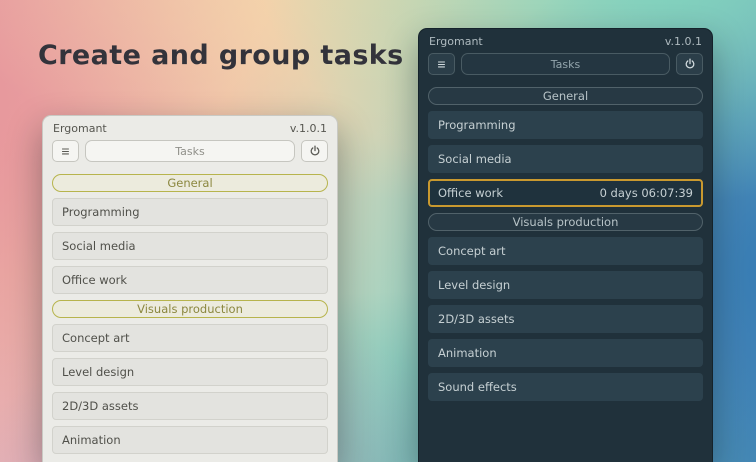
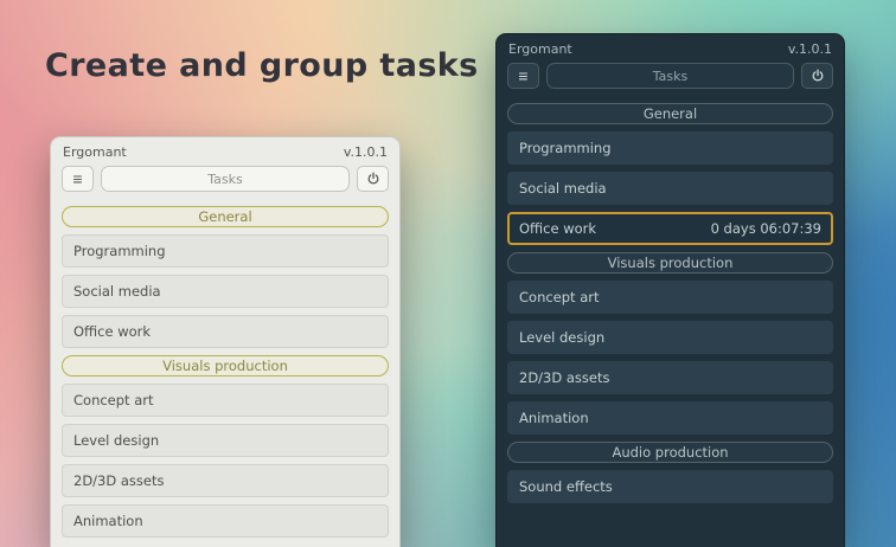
  Create and group tasks
  Ergomant
  v.1.0.1
  ≡
  Tasks
  General
  Programming
  Social media
  Office work
  Visuals production
  Concept art
  Level design
  2D/3D assets
  Animation
  Ergomant
  v.1.0.1
  ≡
  Tasks
  General
  Programming
  Social media
  Office work
  0 days 06:07:39
  Visuals production
  Concept art
  Level design
  2D/3D assets
  Animation
+ Audio production
  Sound effects
